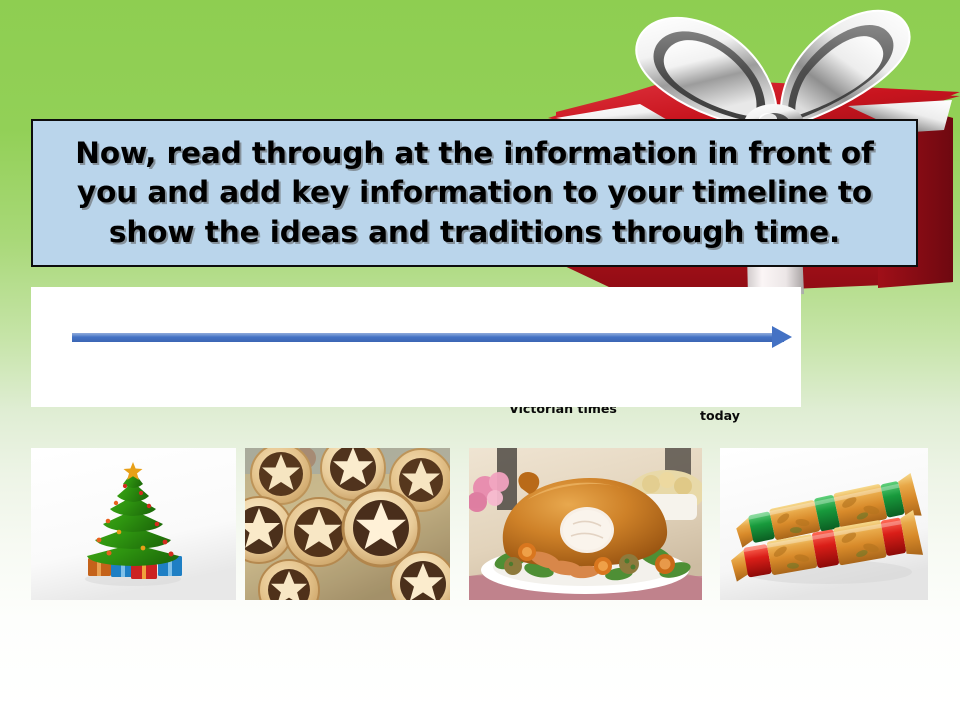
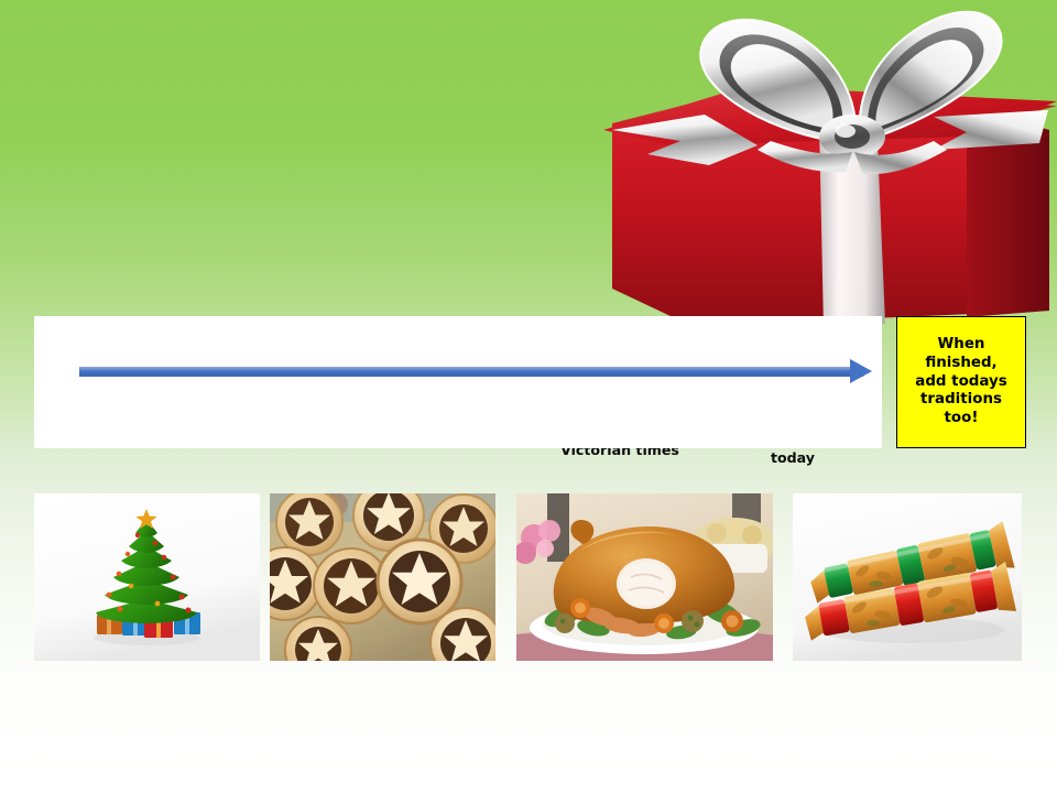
- Now, read through at the information in front of you and add key information to your timeline to show the ideas and traditions through time.
  Victorian times
  today
+ When
+ finished,
+ add todays
+ traditions
+ too!
